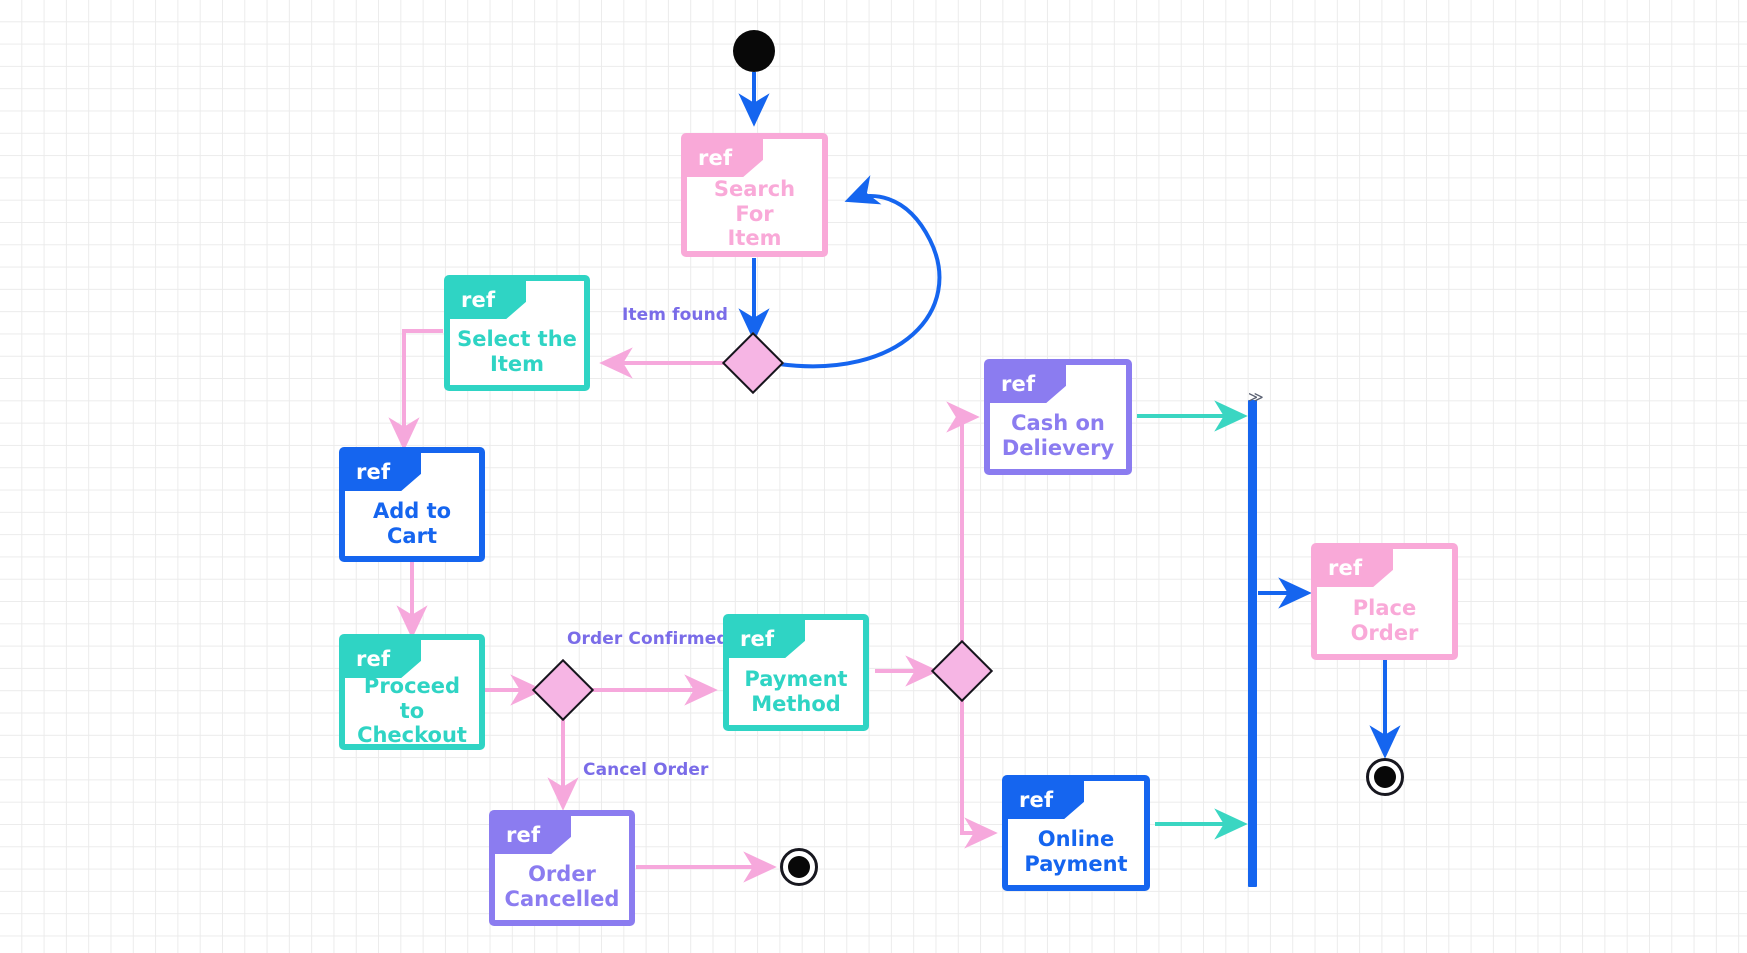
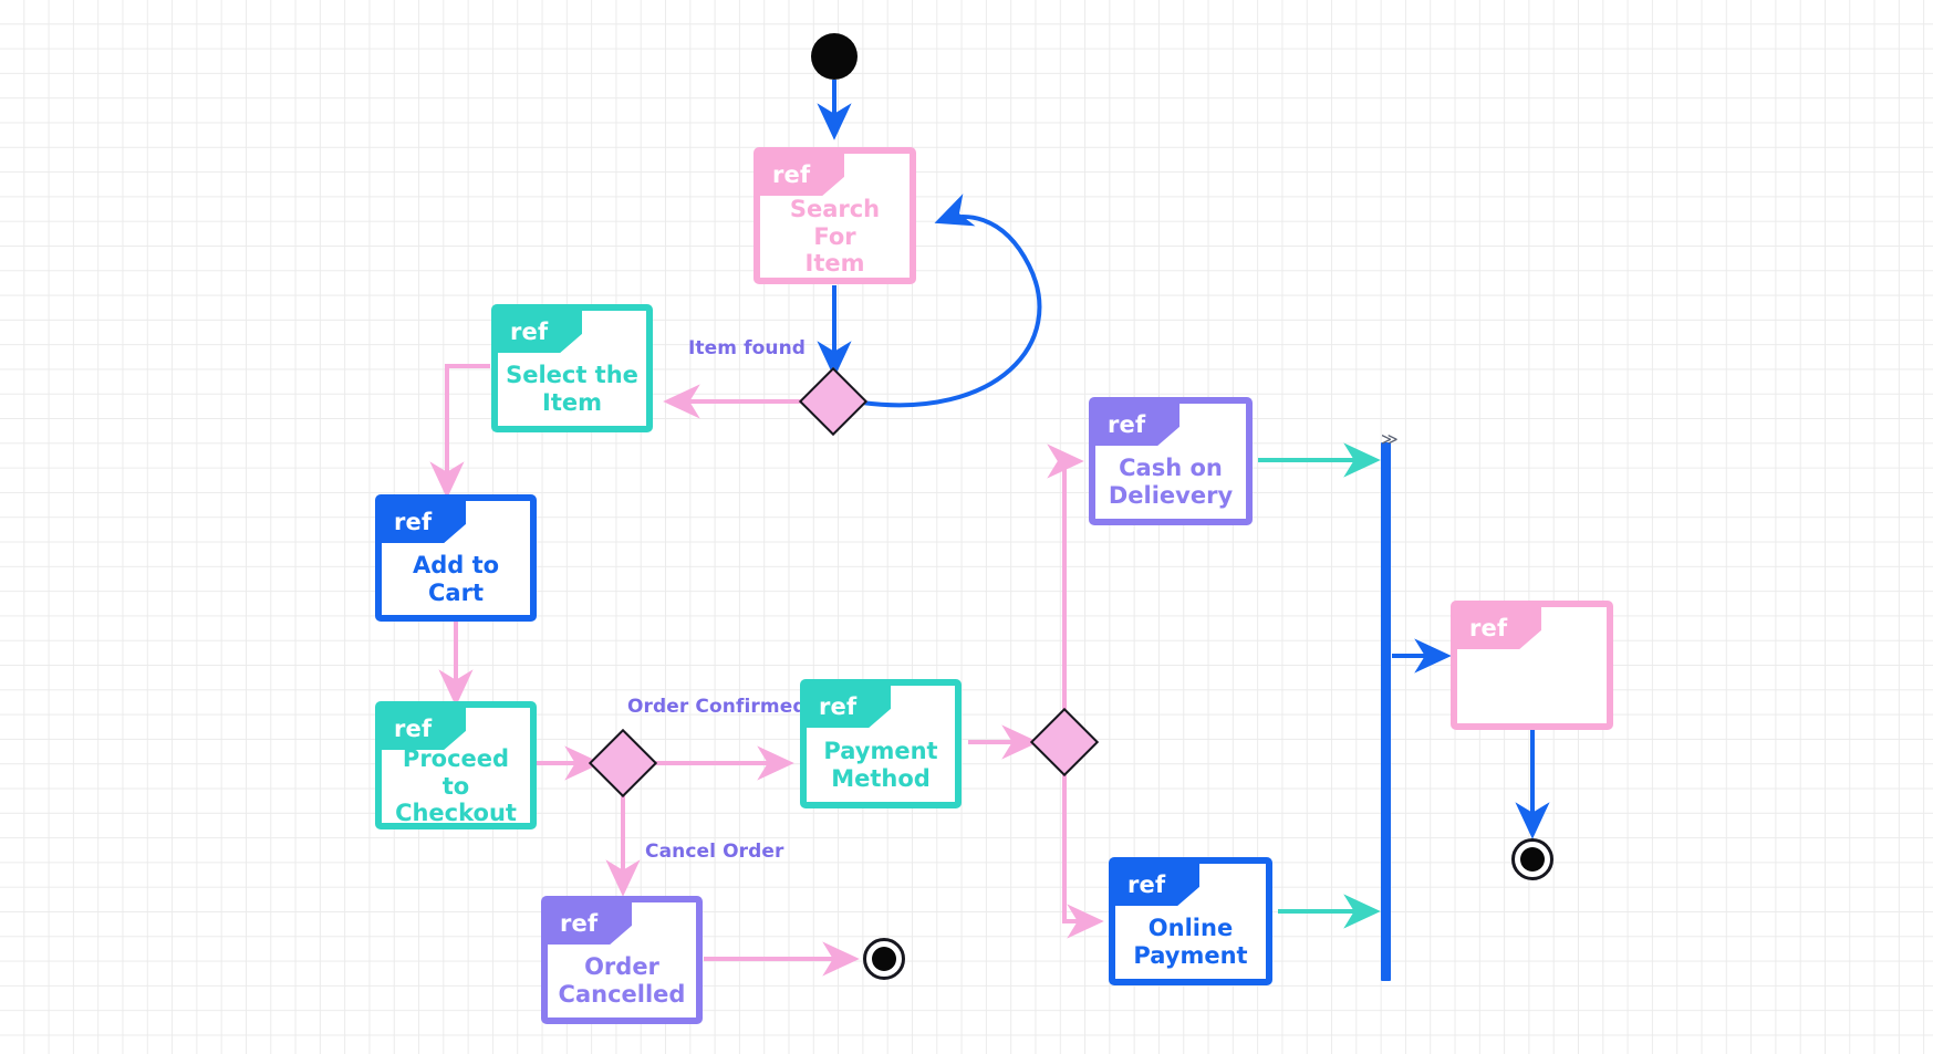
  ref
  Search For
  Item
  Item found
  ref
  Select the
  Item
  ref
  Add to
  Cart
  ref
  Proceed to
  Checkout
  Order Confirme
  Cancel Order
  ref
  Payment
  Method
  ref
  Cash on
  Delievery
  ref
  Online
  Payment
  ref
  Order
  Cancelled
  ≫
  ref
- Place Order
